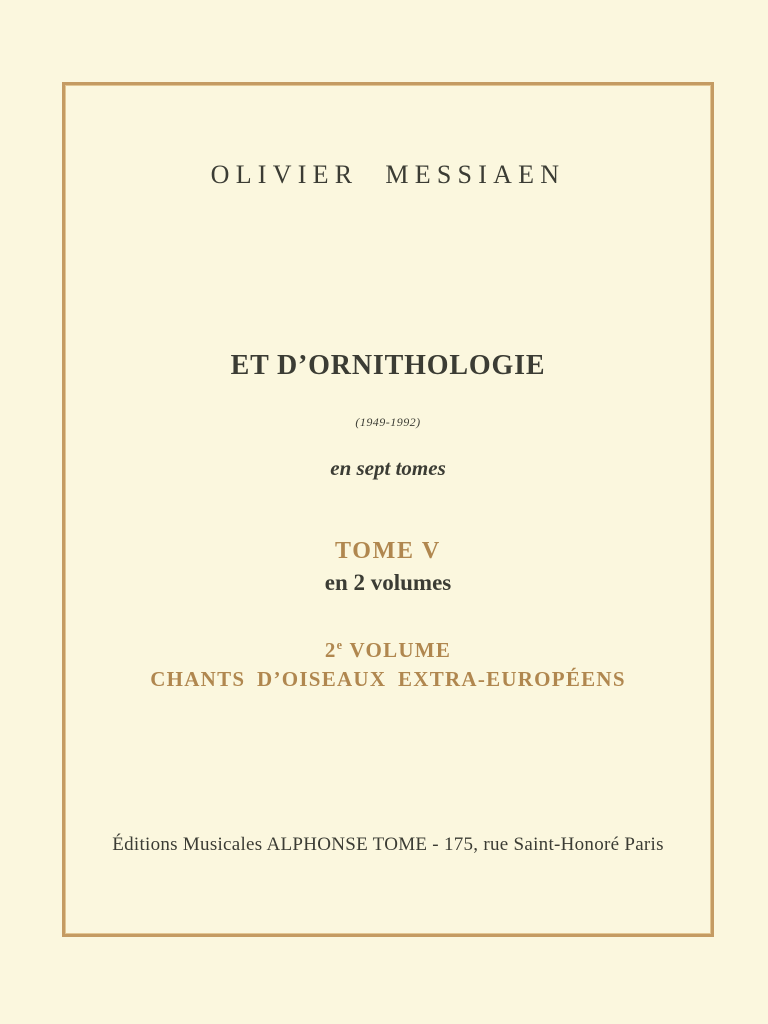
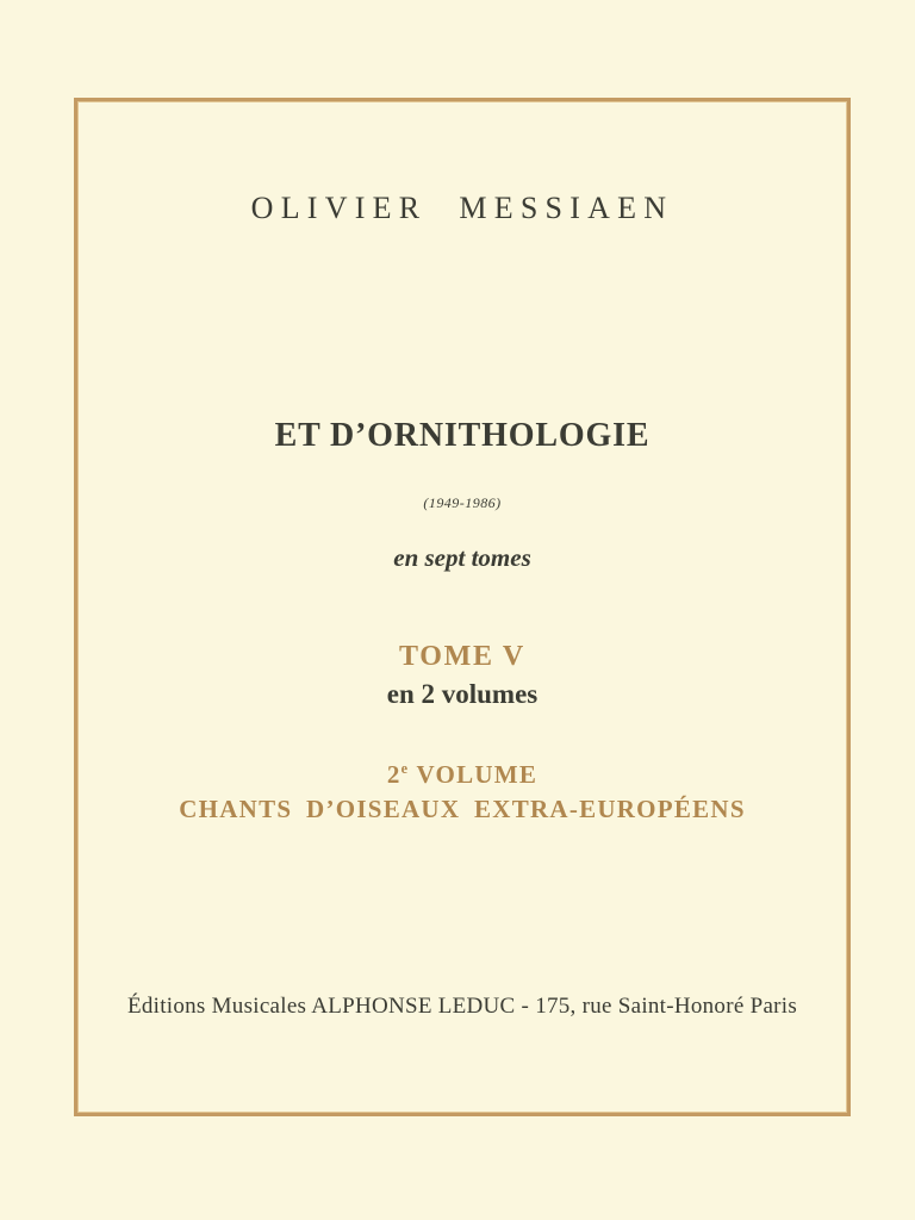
  OLIVIER MESSIAEN
  ET D’ORNITHOLOGIE
- (1949-1992)
+ (1949-1986)
  en sept tomes
  TOME V
  en 2 volumes
  2e VOLUME
  CHANTS D’OISEAUX EXTRA-EUROPÉENS
- Éditions Musicales ALPHONSE TOME - 175, rue Saint-Honoré Paris
+ Éditions Musicales ALPHONSE LEDUC - 175, rue Saint-Honoré Paris
